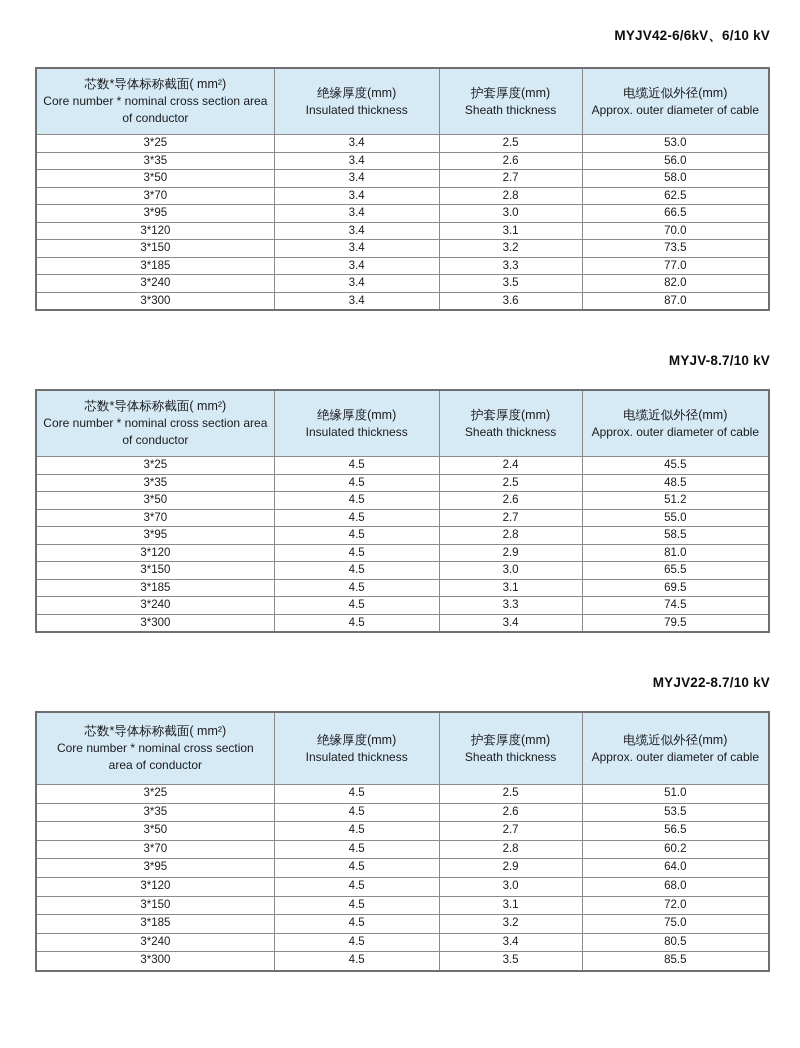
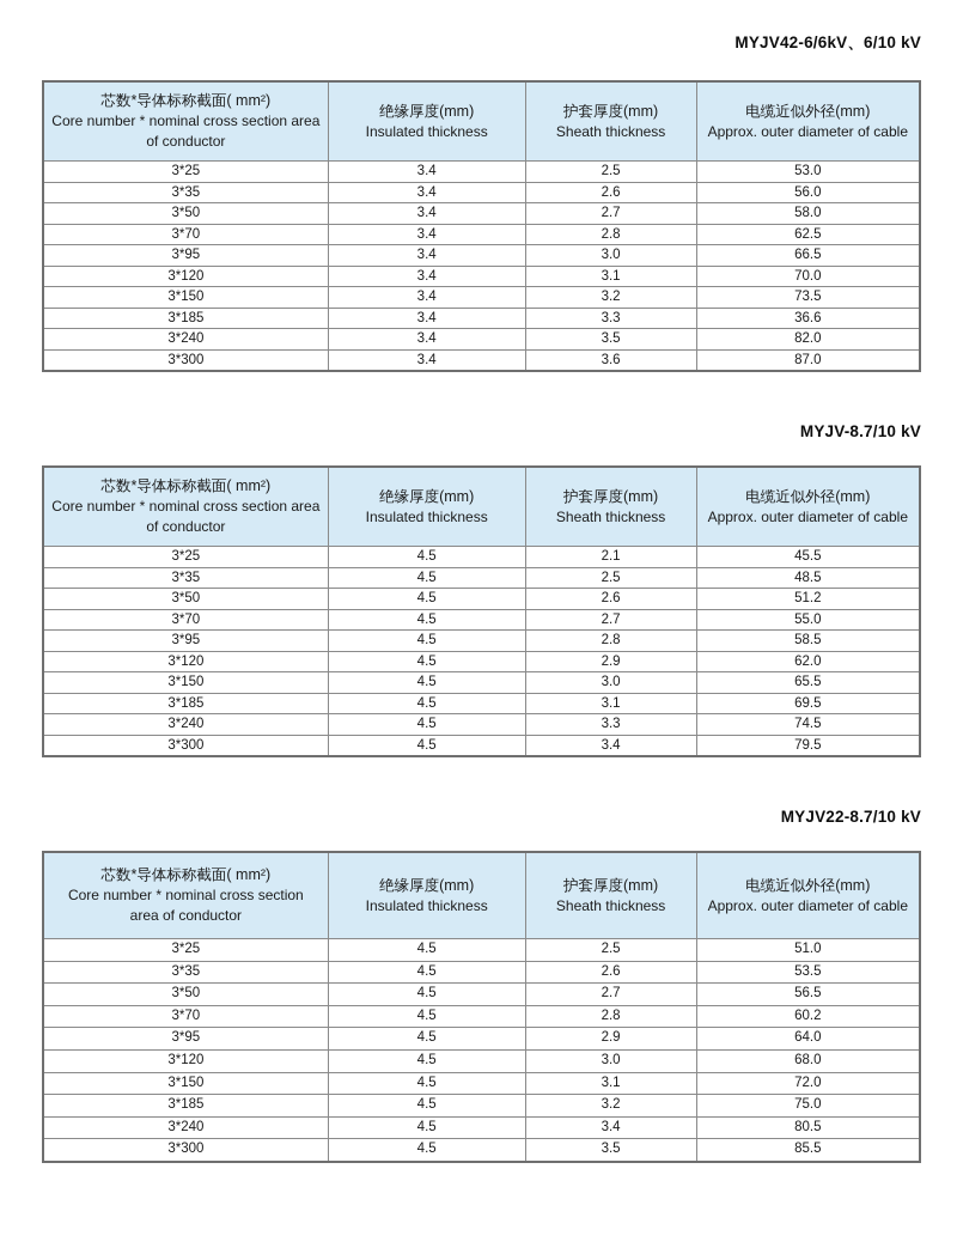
  MYJV42-6/6kV、6/10 kV
  芯数*导体标称截面( mm²)Core number * nominal cross section areaof conductor	绝缘厚度(mm)Insulated thickness	护套厚度(mm)Sheath thickness	电缆近似外径(mm)Approx. outer diameter of cable
  3*25	3.4	2.5	53.0
  3*35	3.4	2.6	56.0
  3*50	3.4	2.7	58.0
  3*70	3.4	2.8	62.5
  3*95	3.4	3.0	66.5
  3*120	3.4	3.1	70.0
  3*150	3.4	3.2	73.5
- 3*185	3.4	3.3	77.0
+ 3*185	3.4	3.3	36.6
  3*240	3.4	3.5	82.0
  3*300	3.4	3.6	87.0
  MYJV-8.7/10 kV
  芯数*导体标称截面( mm²)Core number * nominal cross section areaof conductor	绝缘厚度(mm)Insulated thickness	护套厚度(mm)Sheath thickness	电缆近似外径(mm)Approx. outer diameter of cable
- 3*25	4.5	2.4	45.5
+ 3*25	4.5	2.1	45.5
  3*35	4.5	2.5	48.5
  3*50	4.5	2.6	51.2
  3*70	4.5	2.7	55.0
  3*95	4.5	2.8	58.5
- 3*120	4.5	2.9	81.0
+ 3*120	4.5	2.9	62.0
  3*150	4.5	3.0	65.5
  3*185	4.5	3.1	69.5
  3*240	4.5	3.3	74.5
  3*300	4.5	3.4	79.5
  MYJV22-8.7/10 kV
  芯数*导体标称截面( mm²)Core number * nominal cross sectionarea of conductor	绝缘厚度(mm)Insulated thickness	护套厚度(mm)Sheath thickness	电缆近似外径(mm)Approx. outer diameter of cable
  3*25	4.5	2.5	51.0
  3*35	4.5	2.6	53.5
  3*50	4.5	2.7	56.5
  3*70	4.5	2.8	60.2
  3*95	4.5	2.9	64.0
  3*120	4.5	3.0	68.0
  3*150	4.5	3.1	72.0
  3*185	4.5	3.2	75.0
  3*240	4.5	3.4	80.5
  3*300	4.5	3.5	85.5
